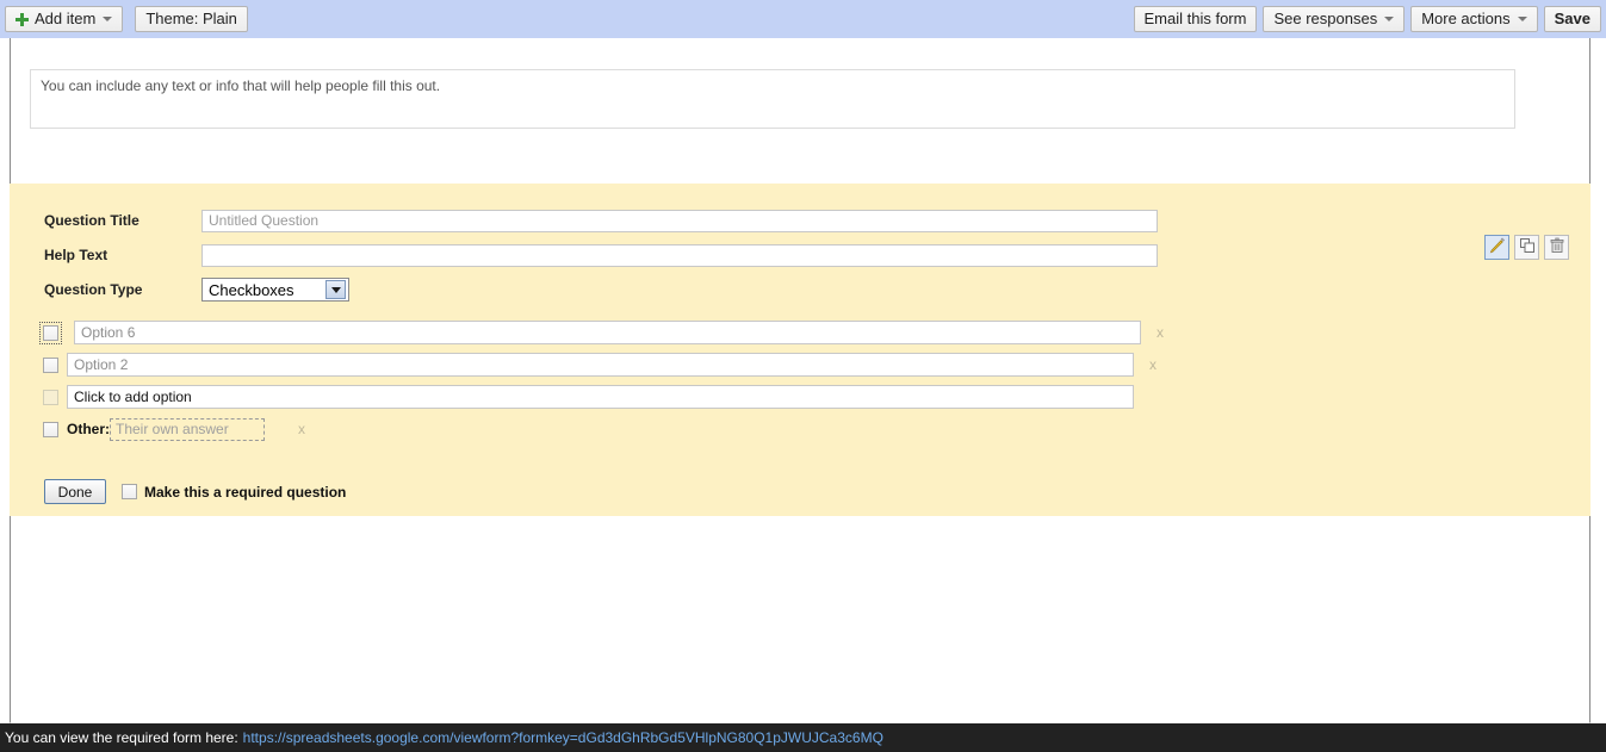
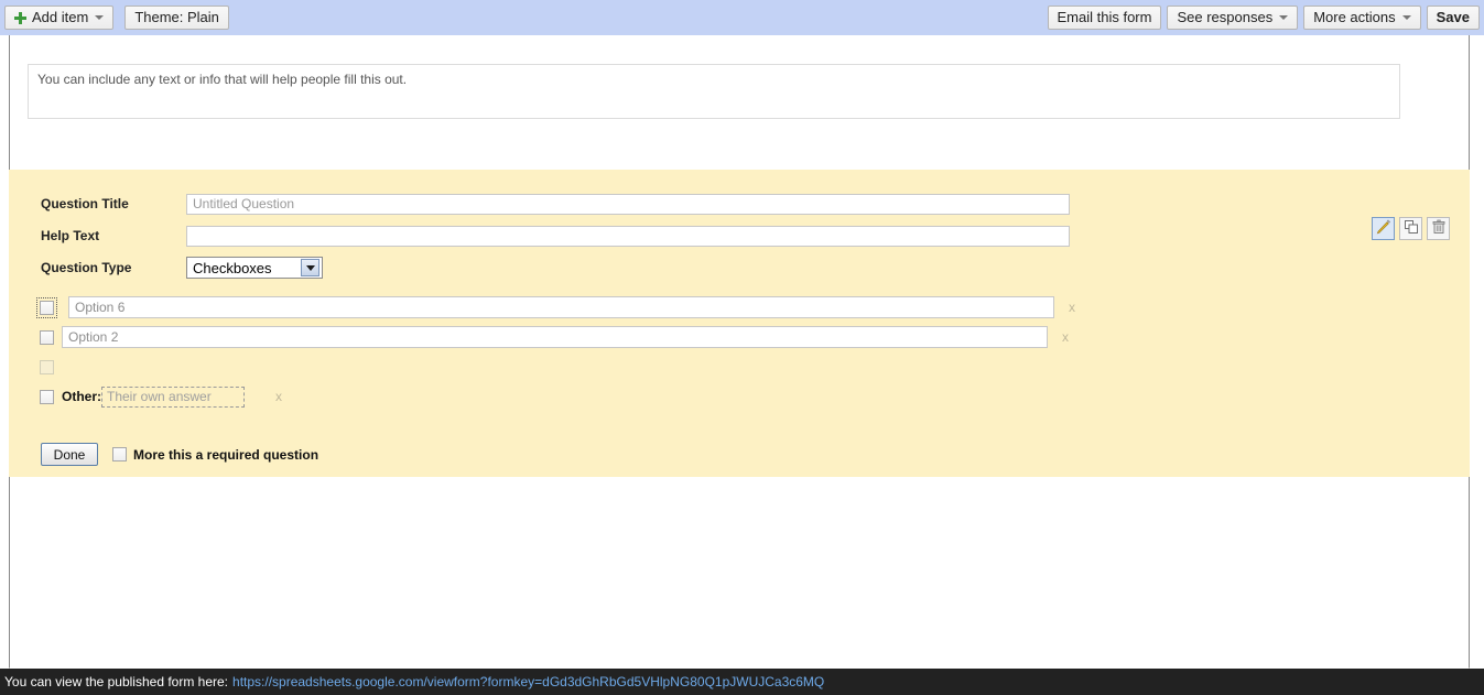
  Add item
  Theme: Plain
  Email this form
  See responses
  More actions
  Save
  You can include any text or info that will help people fill this out.
  Question Title
  Untitled Question
  Help Text
  Question Type
  Checkboxes
  Option 6
  x
  Option 2
  x
- Click to add option
  Other:
  Their own answer
  x
  Done
- Make this a required question
+ More this a required question
- You can view the required form here:
+ You can view the published form here:
  https://spreadsheets.google.com/viewform?formkey=dGd3dGhRbGd5VHlpNG80Q1pJWUJCa3c6MQ
